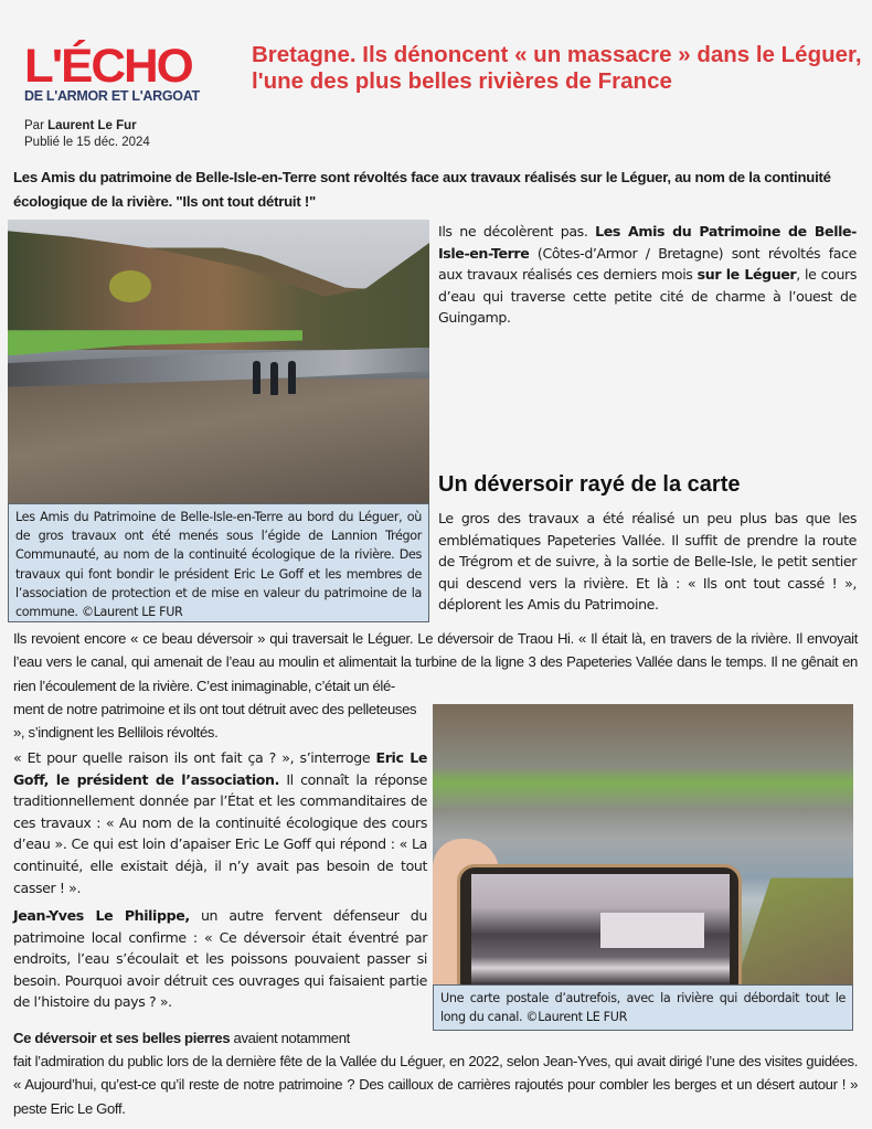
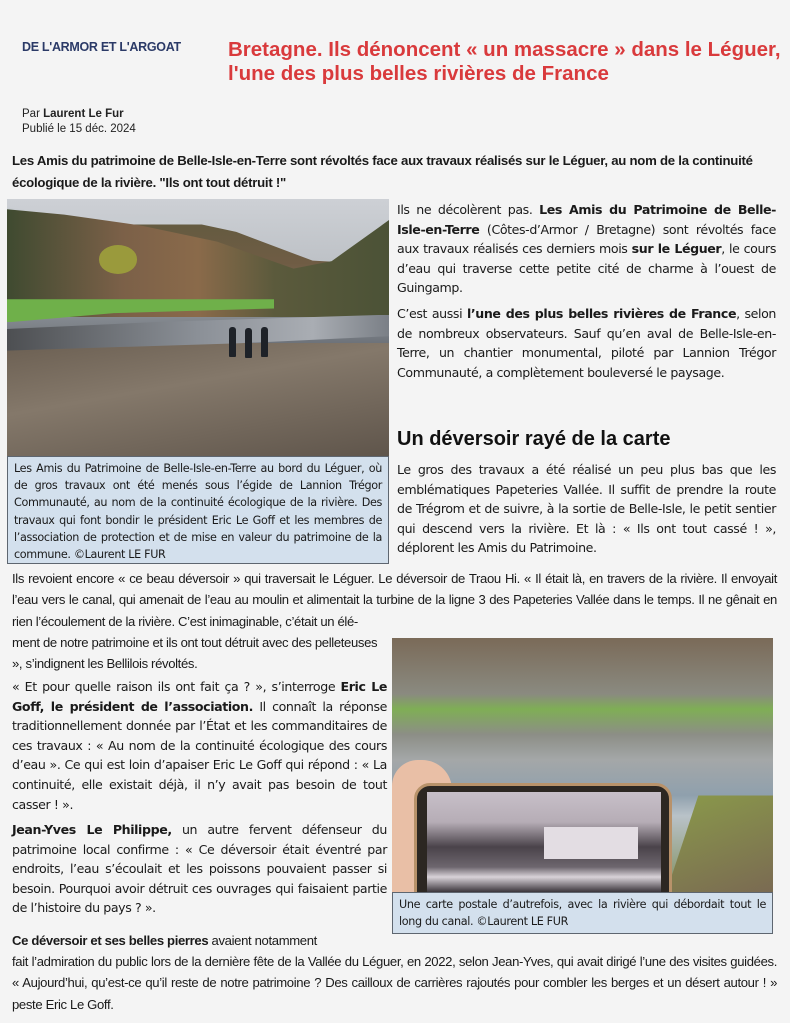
- L'ÉCHO
  DE L'ARMOR ET L'ARGOAT
  Par Laurent Le Fur
  Publié le 15 déc. 2024
  Bretagne. Ils dénoncent « un massacre » dans le Léguer, l'une des plus belles rivières de France
  Les Amis du patrimoine de Belle-Isle-en-Terre sont révoltés face aux travaux réalisés sur le Léguer, au nom de la continuité écologique de la rivière. "Ils ont tout détruit !"
  Les Amis du Patrimoine de Belle-Isle-en-Terre au bord du Léguer, où de gros travaux ont été menés sous l’égide de Lannion Trégor Communauté, au nom de la continuité écologique de la rivière. Des travaux qui font bondir le président Eric Le Goff et les membres de l’association de protection et de mise en valeur du patrimoine de la commune. ©Laurent LE FUR
  Ils ne décolèrent pas. Les Amis du Patrimoine de Belle-Isle-en-Terre (Côtes-d’Armor / Bretagne) sont révoltés face aux travaux réalisés ces derniers mois sur le Léguer, le cours d’eau qui traverse cette petite cité de charme à l’ouest de Guingamp.
+ C’est aussi l’une des plus belles rivières de France, selon de nombreux observateurs. Sauf qu’en aval de Belle-Isle-en-Terre, un chantier monumental, piloté par Lannion Trégor Communauté, a complètement bouleversé le paysage.
  Un déversoir rayé de la carte
  Le gros des travaux a été réalisé un peu plus bas que les emblématiques Papeteries Vallée. Il suffit de prendre la route de Trégrom et de suivre, à la sortie de Belle-Isle, le petit sentier qui descend vers la rivière. Et là : « Ils ont tout cassé ! », déplorent les Amis du Patrimoine.
  Ils revoient encore « ce beau déversoir » qui traversait le Léguer. Le déversoir de Traou Hi. « Il était là, en travers de la rivière. Il envoyait l’eau vers le canal, qui amenait de l’eau au moulin et alimentait la turbine de la ligne 3 des Papeteries Vallée dans le temps. Il ne gênait en rien l’écoulement de la rivière. C’est inimaginable, c’était un élé-
  ment de notre patrimoine et ils ont tout détruit avec des pelleteuses », s’indignent les Bellilois révoltés.
  Une carte postale d’autrefois, avec la rivière qui débordait tout le long du canal. ©Laurent LE FUR
  « Et pour quelle raison ils ont fait ça ? », s’interroge Eric Le Goff, le président de l’association. Il connaît la réponse traditionnellement donnée par l’État et les commanditaires de ces travaux : « Au nom de la continuité écologique des cours d’eau ». Ce qui est loin d’apaiser Eric Le Goff qui répond : « La continuité, elle existait déjà, il n’y avait pas besoin de tout casser ! ».
  Jean-Yves Le Philippe, un autre fervent défenseur du patrimoine local confirme : « Ce déversoir était éventré par endroits, l’eau s’écoulait et les poissons pouvaient passer si besoin. Pourquoi avoir détruit ces ouvrages qui faisaient partie de l’histoire du pays ? ».
  Ce déversoir et ses belles pierres avaient notamment
  fait l’admiration du public lors de la dernière fête de la Vallée du Léguer, en 2022, selon Jean-Yves, qui avait dirigé l’une des visites guidées. « Aujourd’hui, qu’est-ce qu’il reste de notre patrimoine ? Des cailloux de carrières rajoutés pour combler les berges et un désert autour ! » peste Eric Le Goff.
